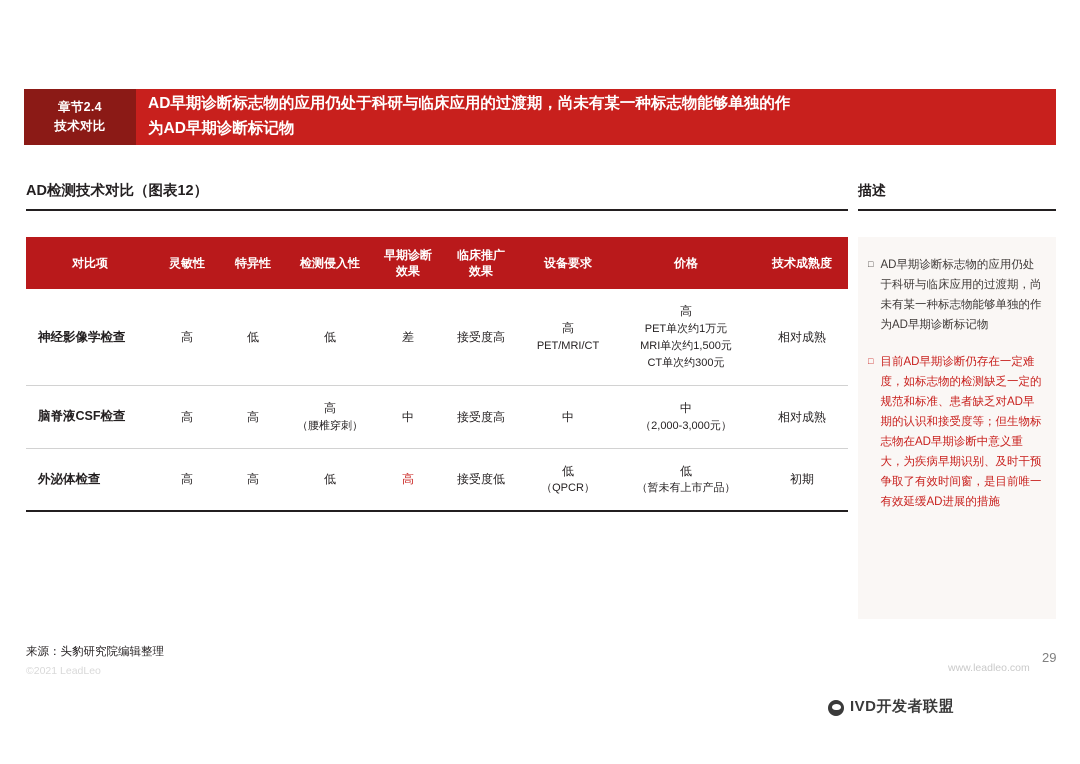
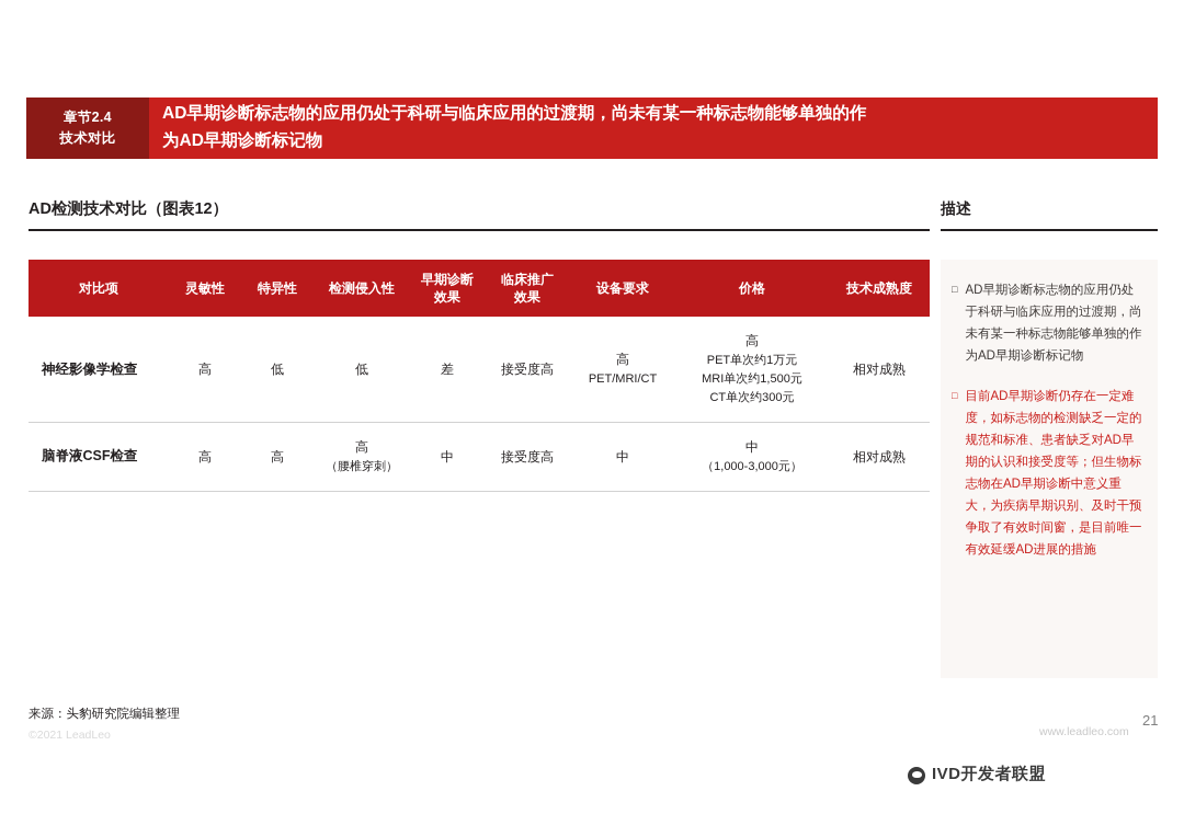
  章节2.4
  技术对比
  AD早期诊断标志物的应用仍处于科研与临床应用的过渡期，尚未有某一种标志物能够单独的作
  为AD早期诊断标记物
  AD检测技术对比（图表12）
  对比项	灵敏性	特异性	检测侵入性	早期诊断效果	临床推广效果	设备要求	价格	技术成熟度
  神经影像学检查	高	低	低	差	接受度高	高 PET/MRI/CT	高 PET单次约1万元 MRI单次约1,500元 CT单次约300元	相对成熟
- 脑脊液CSF检查	高	高	高 （腰椎穿刺）	中	接受度高	中	中 （2,000-3,000元）	相对成熟
+ 脑脊液CSF检查	高	高	高 （腰椎穿刺）	中	接受度高	中	中 （1,000-3,000元）	相对成熟
- 外泌体检查	高	高	低	高	接受度低	低 （QPCR）	低 （暂未有上市产品）	初期
  来源：头豹研究院编辑整理
  ©2021 LeadLeo
  www.leadleo.com
- 29
+ 21
  描述
  □
  AD早期诊断标志物的应用仍处于科研与临床应用的过渡期，尚未有某一种标志物能够单独的作为AD早期诊断标记物
  □
  目前AD早期诊断仍存在一定难度，如标志物的检测缺乏一定的规范和标准、患者缺乏对AD早期的认识和接受度等；但生物标志物在AD早期诊断中意义重大，为疾病早期识别、及时干预争取了有效时间窗，是目前唯一有效延缓AD进展的措施
  IVD开发者联盟
